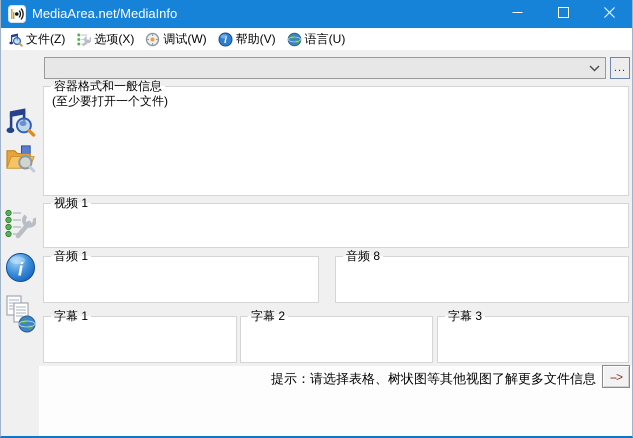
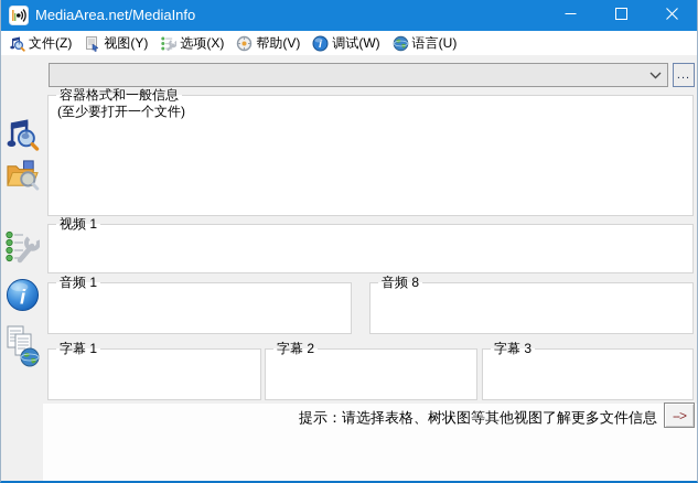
  MediaArea.net/MediaInfo
  文件(Z)
+ 视图(Y)
  选项(X)
- 调试(W)
+ 帮助(V)
  i
- 帮助(V)
+ 调试(W)
  语言(U)
  i
  ...
  容器格式和一般信息
  (至少要打开一个文件)
  视频 1
  音频 1
  音频 8
  字幕 1
  字幕 2
  字幕 3
  提示：请选择表格、树状图等其他视图了解更多文件信息
  -->
